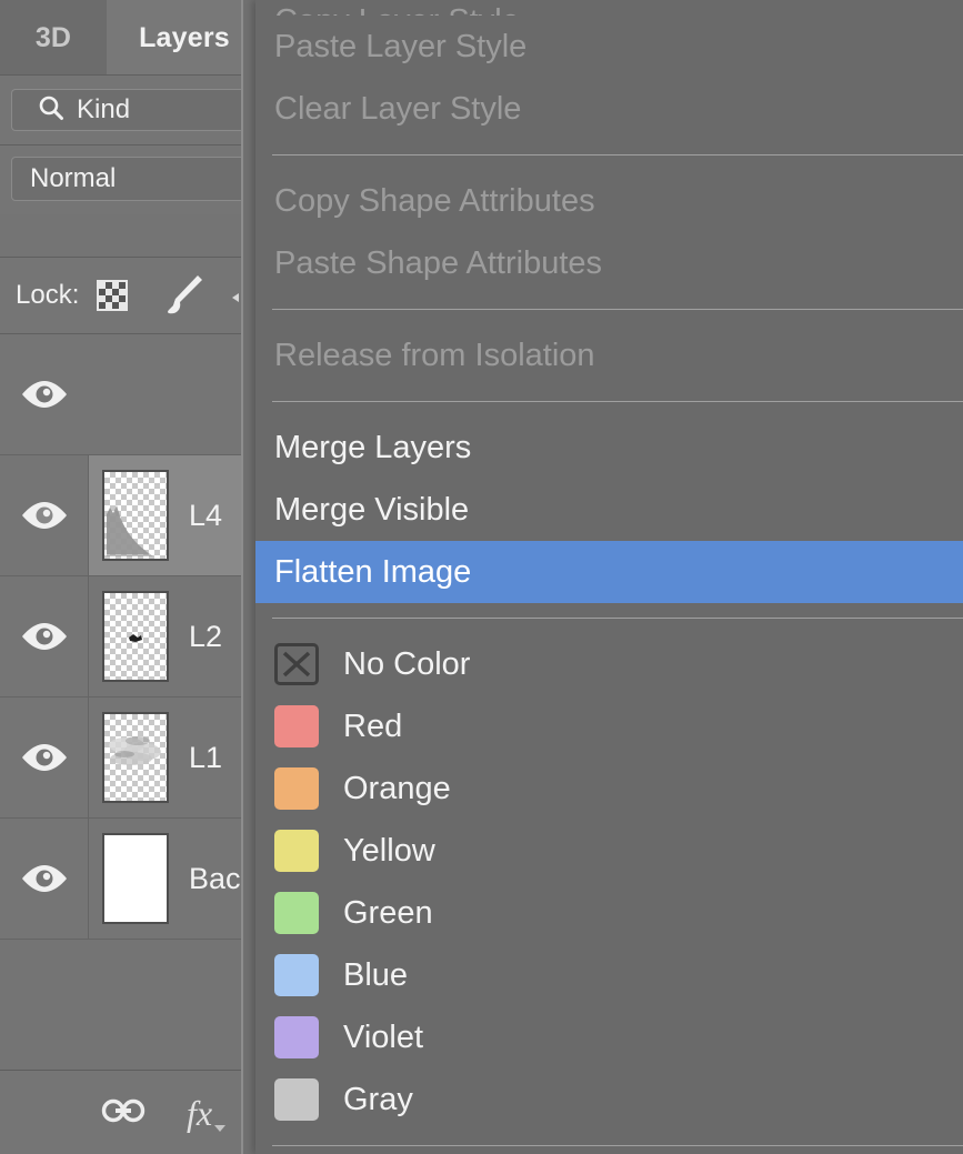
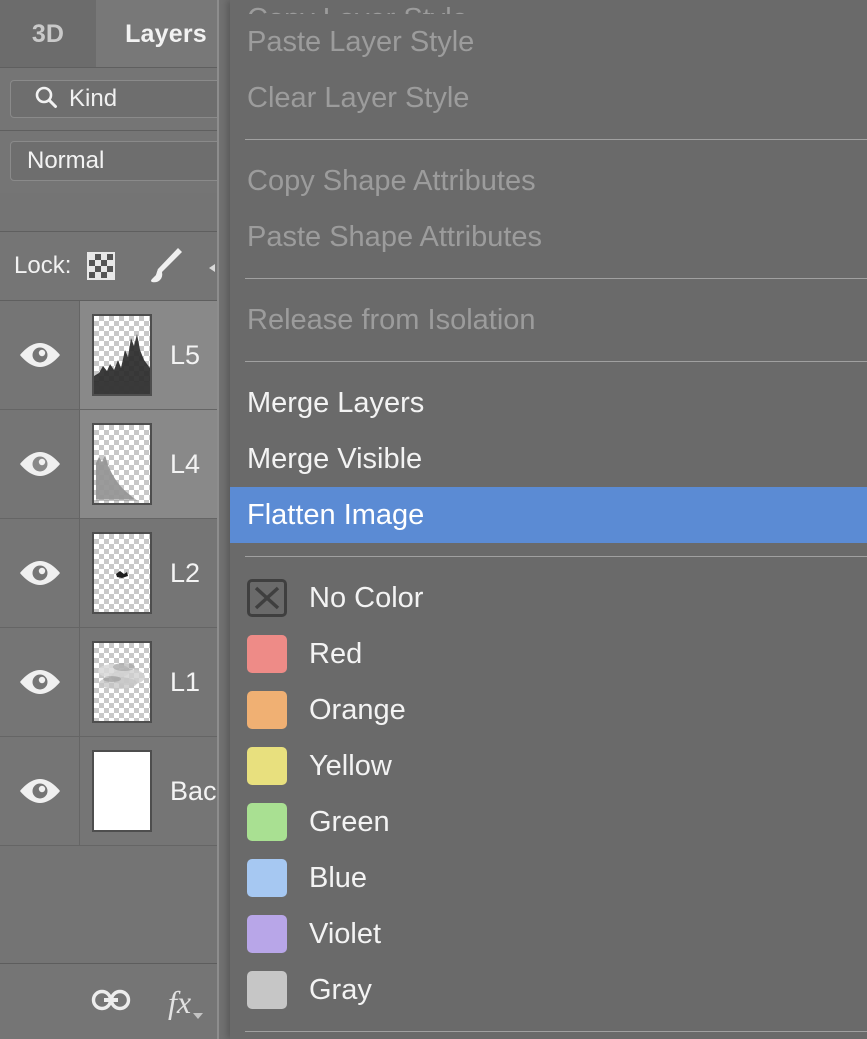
  3D
  Layers
  Kind
  Normal
  Lock:
+ L5
  L4
  L2
  L1
  Bac
  fx
  Paste Layer Style
  Clear Layer Style
  Copy Shape Attributes
  Paste Shape Attributes
  Release from Isolation
  Merge Layers
  Merge Visible
  Flatten Image
  No Color
  Red
  Orange
  Yellow
  Green
  Blue
  Violet
  Gray
